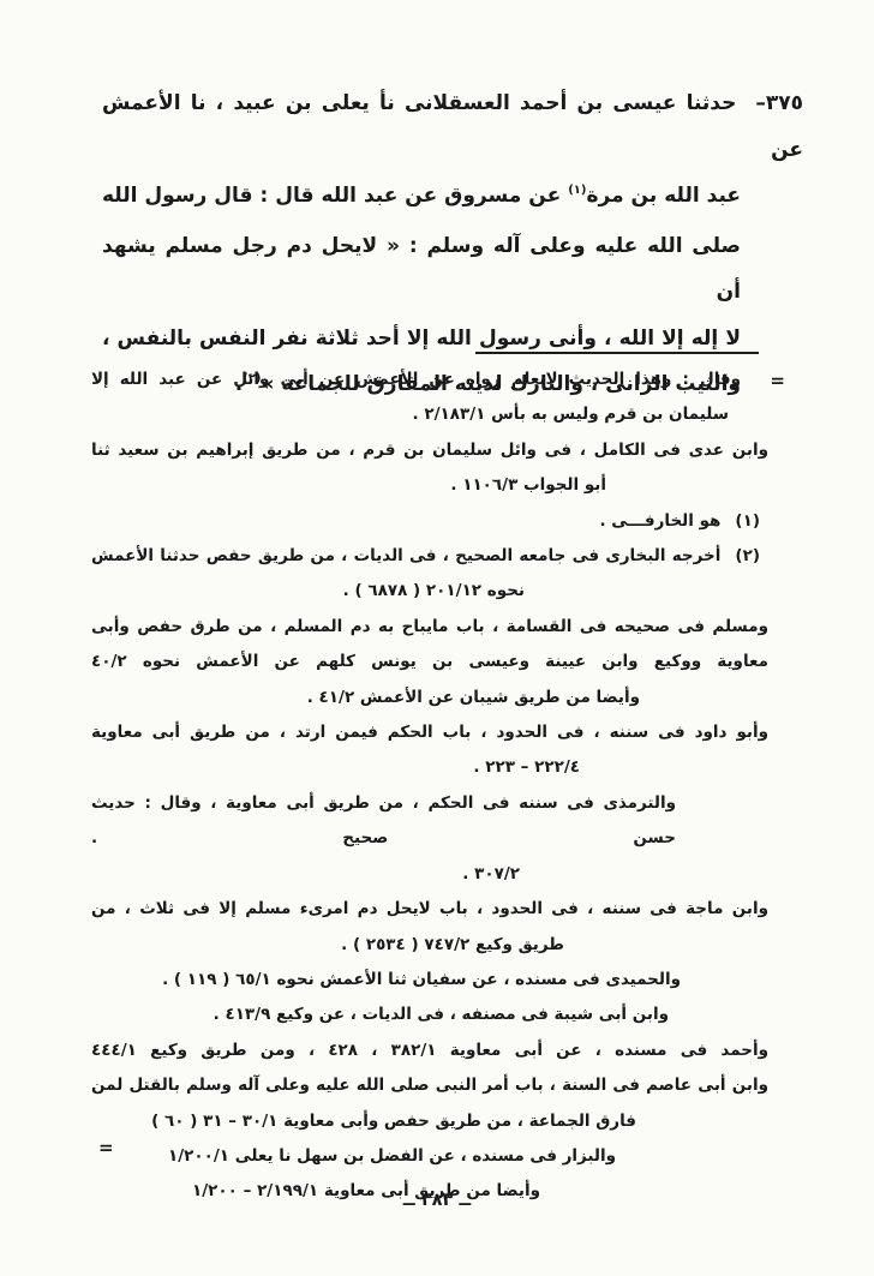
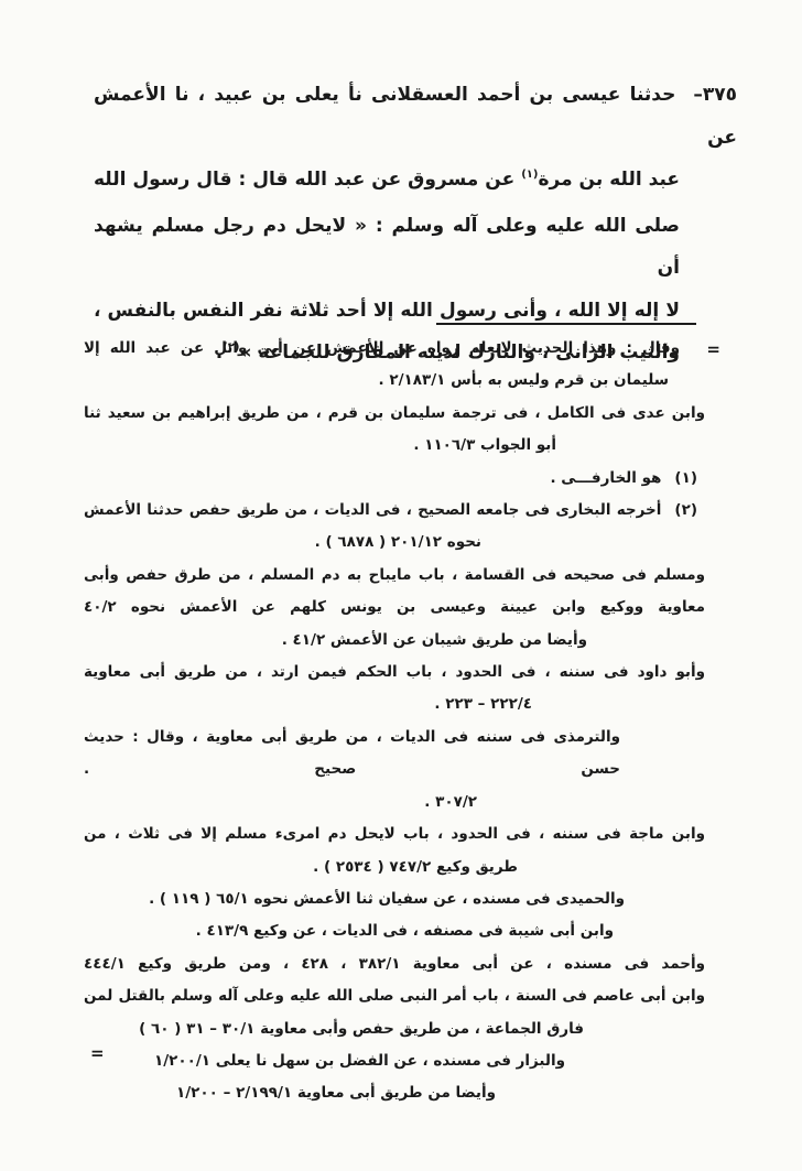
  ٣٧٥–حدثنا عيسى بن أحمد العسقلانى نأ يعلى بن عبيد ، نا الأعمش عن
  عبد الله بن مرة(١) عن مسروق عن عبد الله قال : قال رسول الله
  صلى الله عليه وعلى آله وسلم : « لايحل دم رجل مسلم يشهد أن
  لا إله إلا الله ، وأنى رسول الله إلا أحد ثلاثة نفر النفس بالنفس ،
  والثيب الزانى ، والتارك لدينه المفارق للجماعة »(٢).
  =
  وقال : وهذا الحديث لانعلم رواه عن الأعمش عن أبى وائل عن عبد الله إلا
  سليمان بن قرم وليس به بأس ٢/١٨٣/١ .
- وابن عدى فى الكامل ، فى وائل سليمان بن قرم ، من طريق إبراهيم بن سعيد ثنا
+ وابن عدى فى الكامل ، فى ترجمة سليمان بن قرم ، من طريق إبراهيم بن سعيد ثنا
  أبو الجواب ١١٠٦/٣ .
  (١)هو الخارفـــى .
  (٢)أخرجه البخارى فى جامعه الصحيح ، فى الديات ، من طريق حفص حدثنا الأعمش
  نحوه ٢٠١/١٢ ( ٦٨٧٨ ) .
  ومسلم فى صحيحه فى القسامة ، باب مايباح به دم المسلم ، من طرق حفص وأبى
  معاوية ووكيع وابن عيينة وعيسى بن يونس كلهم عن الأعمش نحوه ٤٠/٢
  وأيضا من طريق شيبان عن الأعمش ٤١/٢ .
  وأبو داود فى سننه ، فى الحدود ، باب الحكم فيمن ارتد ، من طريق أبى معاوية
  ٢٢٢/٤ – ٢٢٣ .
- والترمذى فى سننه فى الحكم ، من طريق أبى معاوية ، وقال : حديث حسن صحيح .
+ والترمذى فى سننه فى الديات ، من طريق أبى معاوية ، وقال : حديث حسن صحيح .
  ٣٠٧/٢ .
  وابن ماجة فى سننه ، فى الحدود ، باب لايحل دم امرىء مسلم إلا فى ثلاث ، من
  طريق وكيع ٧٤٧/٢ ( ٢٥٣٤ ) .
  والحميدى فى مسنده ، عن سفيان ثنا الأعمش نحوه ٦٥/١ ( ١١٩ ) .
  وابن أبى شيبة فى مصنفه ، فى الديات ، عن وكيع ٤١٣/٩ .
  وأحمد فى مسنده ، عن أبى معاوية ٣٨٢/١ ، ٤٢٨ ، ومن طريق وكيع ٤٤٤/١
  وابن أبى عاصم فى السنة ، باب أمر النبى صلى الله عليه وعلى آله وسلم بالقتل لمن
  فارق الجماعة ، من طريق حفص وأبى معاوية ٣٠/١ – ٣١ ( ٦٠ )
  والبزار فى مسنده ، عن الفضل بن سهل نا يعلى ١/٢٠٠/١
  وأيضا من طريق أبى معاوية ٢/١٩٩/١ – ١/٢٠٠
  =
- ــ ٣٨٣ ــ
